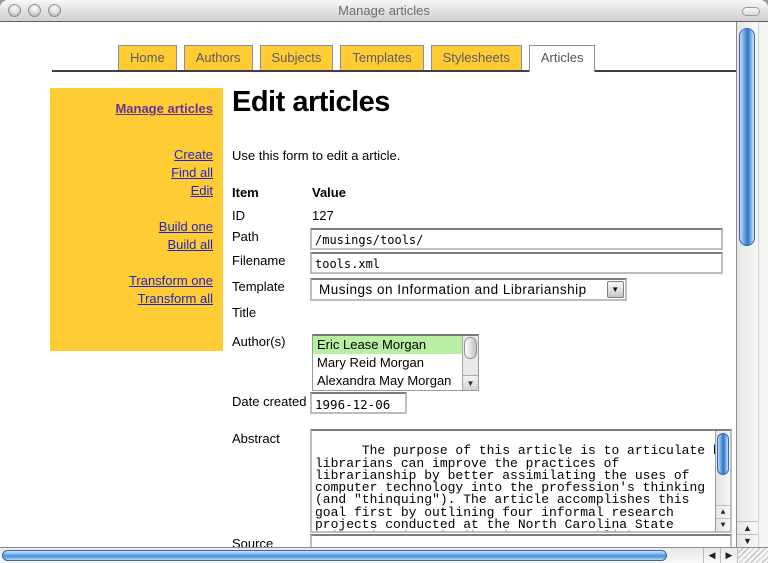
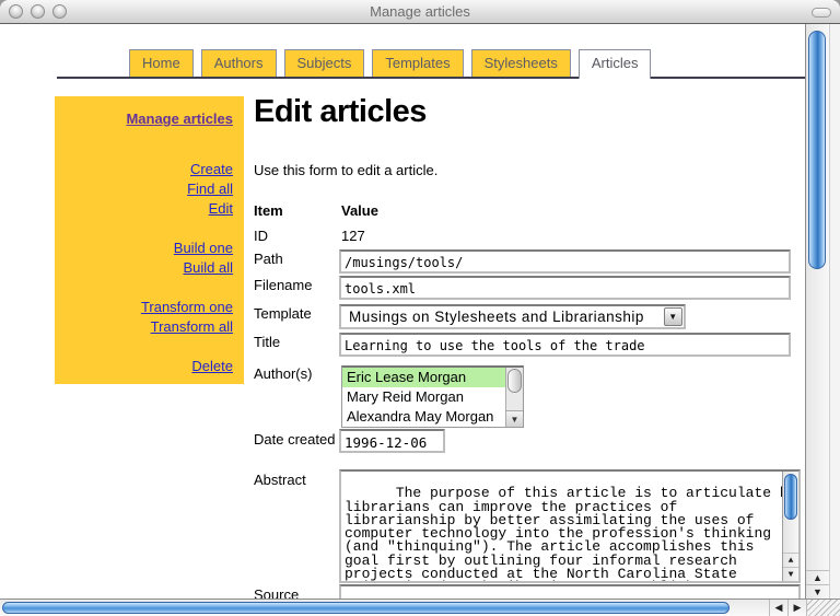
  Manage articles
  Home
  Authors
  Subjects
  Templates
  Stylesheets
  Articles
  Manage articles
  Create
  Find all
  Edit
  Build one
  Build all
  Transform one
  Transform all
+ Delete
  Edit articles
  Use this form to edit a article.
  Item
  Value
  ID
  127
  Path
  /musings/tools/
  Filename
  tools.xml
  Template
- Musings on Information and Librarianship
+ Musings on Stylesheets and Librarianship
  ▼
  Title
+ Learning to use the tools of the trade
  Author(s)
  Eric Lease Morgan
  Mary Reid Morgan
  Alexandra May Morgan
  ▼
  Date created
  1996-12-06
  Abstract
  The purpose of this article is to articulate
  librarians can improve the practices of
  librarianship by better assimilating the uses of
  computer technology into the profession's thinking
  (and "thinquing"). The article accomplishes this
  goal first by outlining four informal research
  projects conducted at the North Carolina State
  ▲
  ▼
  Source
  ▲
  ▼
  ◀
  ▶
